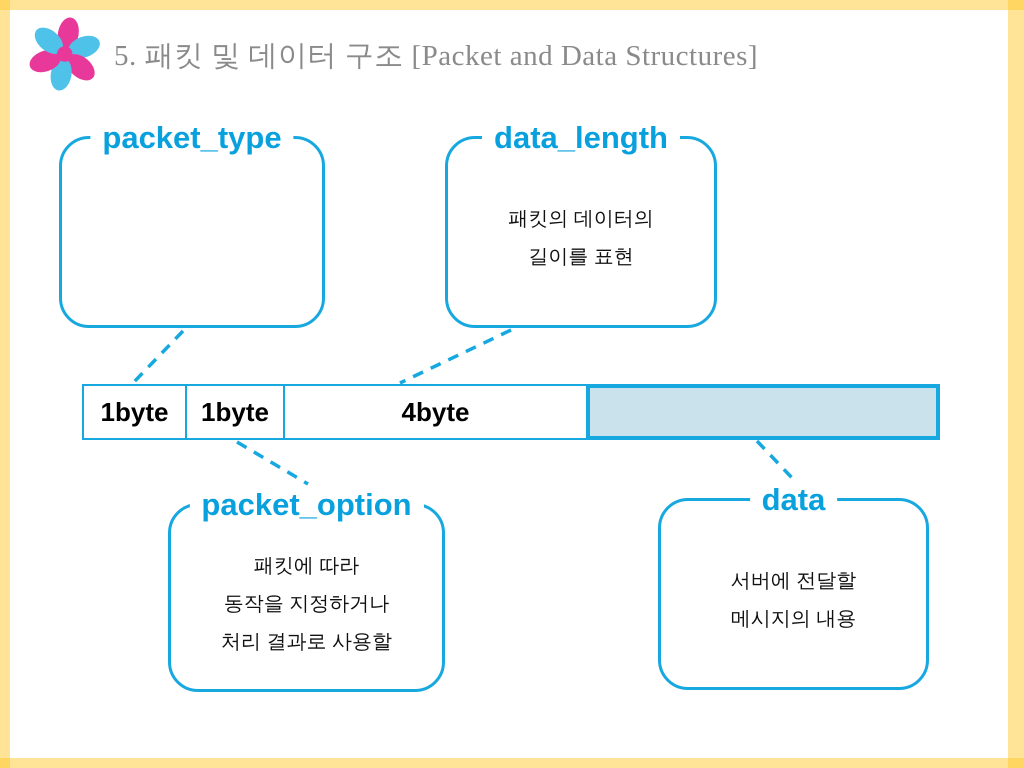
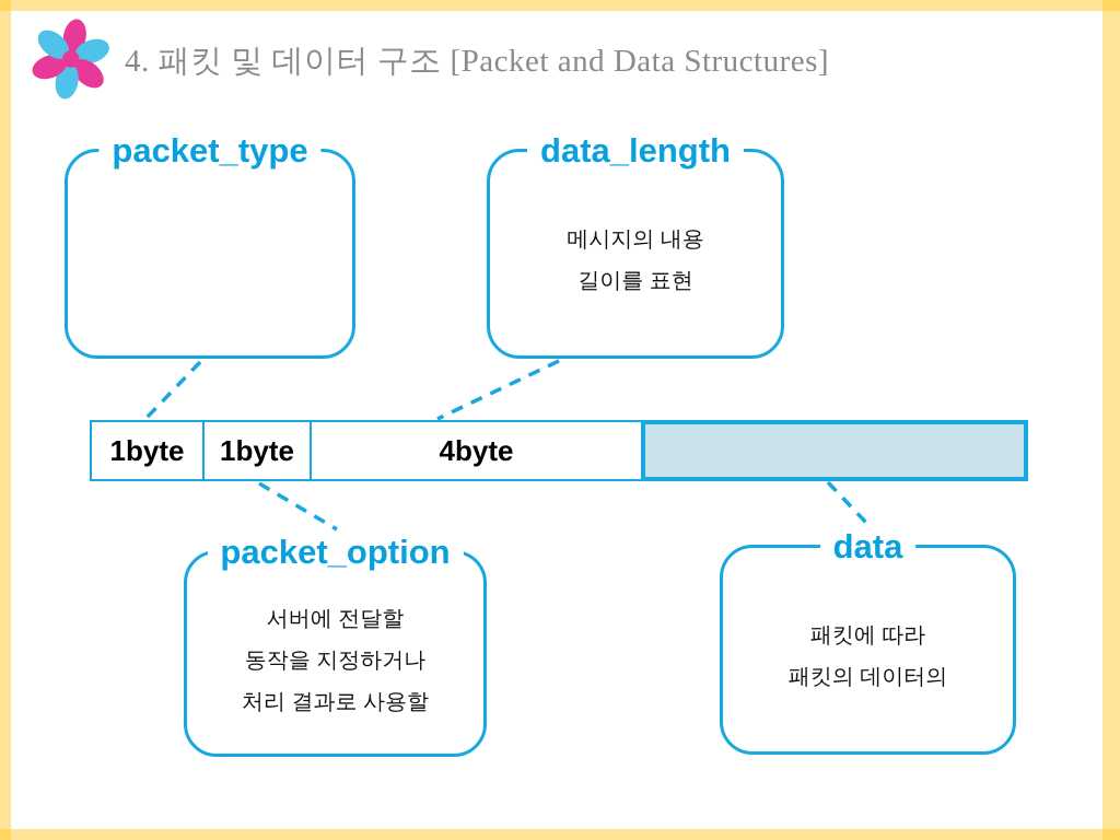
- 5. 패킷 및 데이터 구조 [Packet and Data Structures]
+ 4. 패킷 및 데이터 구조 [Packet and Data Structures]
  packet_type
  data_length
- 패킷의 데이터의
+ 메시지의 내용
  길이를 표현
  1byte
  1byte
  4byte
  packet_option
- 패킷에 따라
+ 서버에 전달할
  동작을 지정하거나
  처리 결과로 사용할
  data
- 서버에 전달할
+ 패킷에 따라
- 메시지의 내용
+ 패킷의 데이터의
